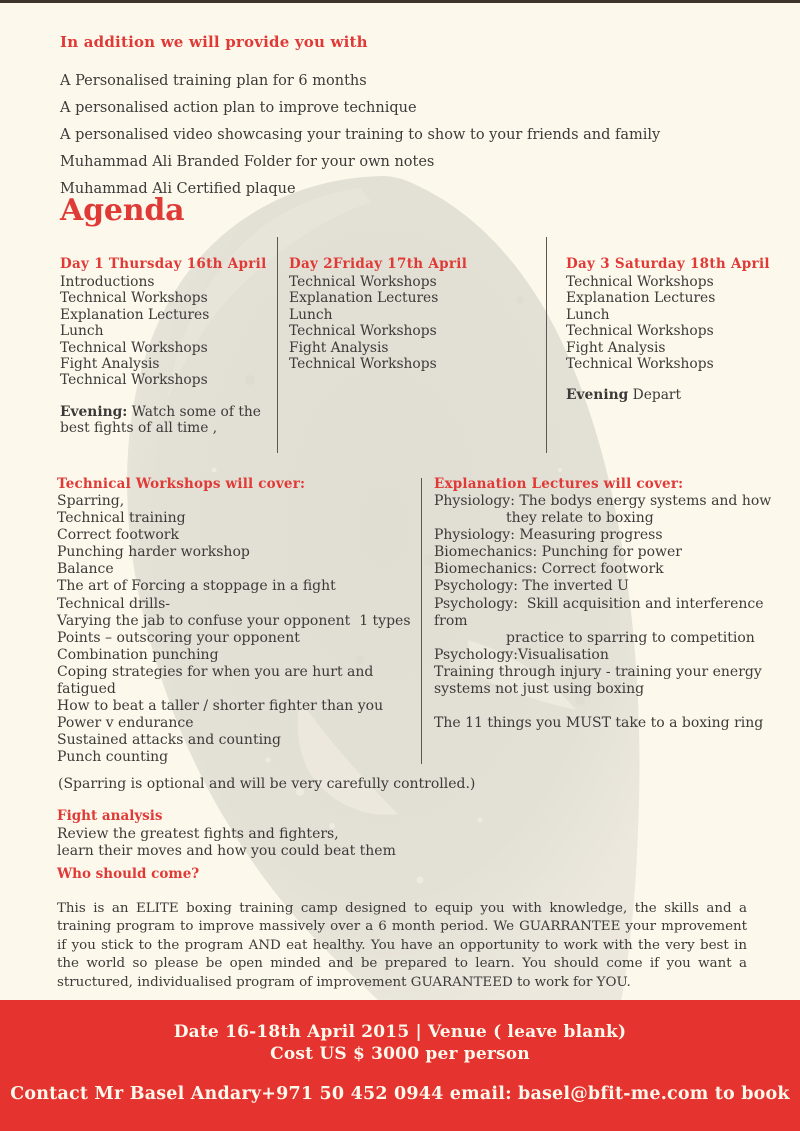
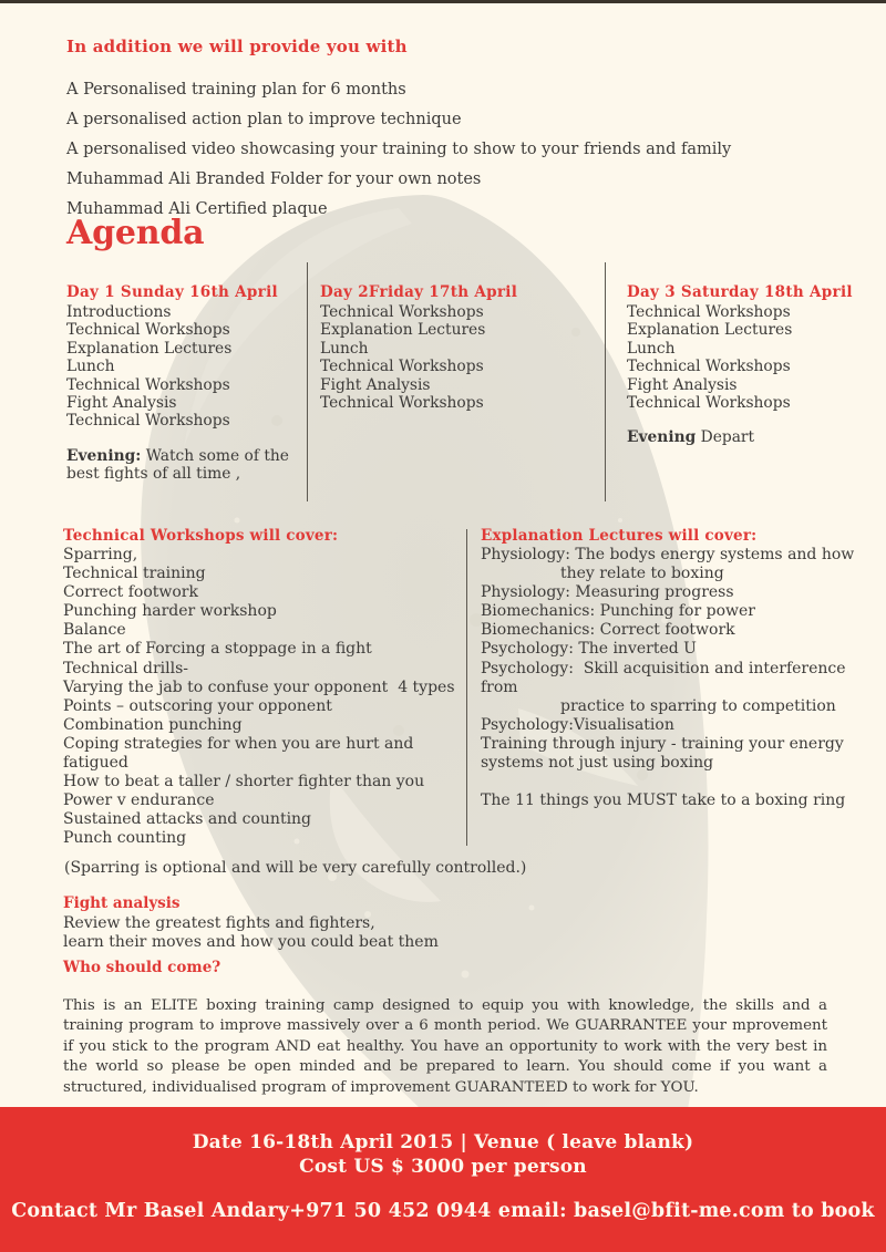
  In addition we will provide you with
  A Personalised training plan for 6 months
  A personalised action plan to improve technique
  A personalised video showcasing your training to show to your friends and family
  Muhammad Ali Branded Folder for your own notes
  Muhammad Ali Certified plaque
  Agenda
- Day 1 Thursday 16th April
+ Day 1 Sunday 16th April
  Introductions
  Technical Workshops
  Explanation Lectures
  Lunch
  Technical Workshops
  Fight Analysis
  Technical Workshops
  Evening: Watch some of the best fights of all time ,
  Day 2Friday 17th April
  Technical Workshops
  Explanation Lectures
  Lunch
  Technical Workshops
  Fight Analysis
  Technical Workshops
  Day 3 Saturday 18th April
  Technical Workshops
  Explanation Lectures
  Lunch
  Technical Workshops
  Fight Analysis
  Technical Workshops
  Evening Depart
  Technical Workshops will cover:
  Sparring,
  Technical training
  Correct footwork
  Punching harder workshop
  Balance
  The art of Forcing a stoppage in a fight
  Technical drills-
- Varying the jab to confuse your opponent 1 types
+ Varying the jab to confuse your opponent 4 types
  Points – outscoring your opponent
  Combination punching
  Coping strategies for when you are hurt and fatigued
  How to beat a taller / shorter fighter than you
  Power v endurance
  Sustained attacks and counting
  Punch counting
  Explanation Lectures will cover:
  Physiology: The bodys energy systems and how
  they relate to boxing
  Physiology: Measuring progress
  Biomechanics: Punching for power
  Biomechanics: Correct footwork
  Psychology: The inverted U
  Psychology: Skill acquisition and interference from
  practice to sparring to competition
  Psychology:Visualisation
  Training through injury - training your energy
  systems not just using boxing
  The 11 things you MUST take to a boxing ring
  (Sparring is optional and will be very carefully controlled.)
  Fight analysis
  Review the greatest fights and fighters,
  learn their moves and how you could beat them
  Who should come?
  This is an ELITE boxing training camp designed to equip you with knowledge, the skills and a training program to improve massively over a 6 month period. We GUARRANTEE your mprovement if you stick to the program AND eat healthy. You have an opportunity to work with the very best in the world so please be open minded and be prepared to learn. You should come if you want a structured, individualised program of improvement GUARANTEED to work for YOU.
  Date 16-18th April 2015 | Venue ( leave blank)
  Cost US $ 3000 per person
  Contact Mr Basel Andary+971 50 452 0944 email: basel@bfit-me.com to book
